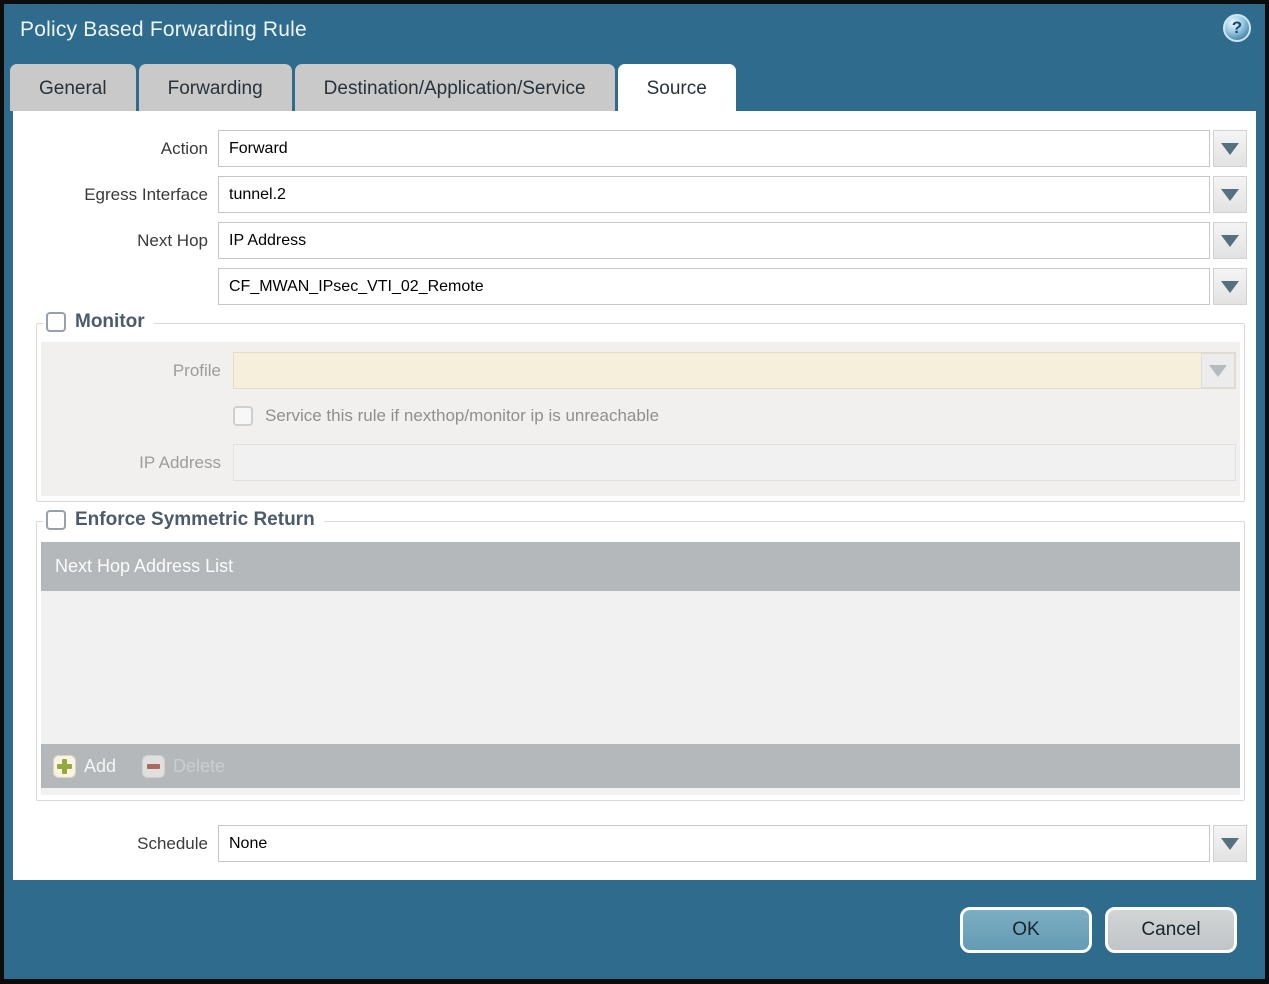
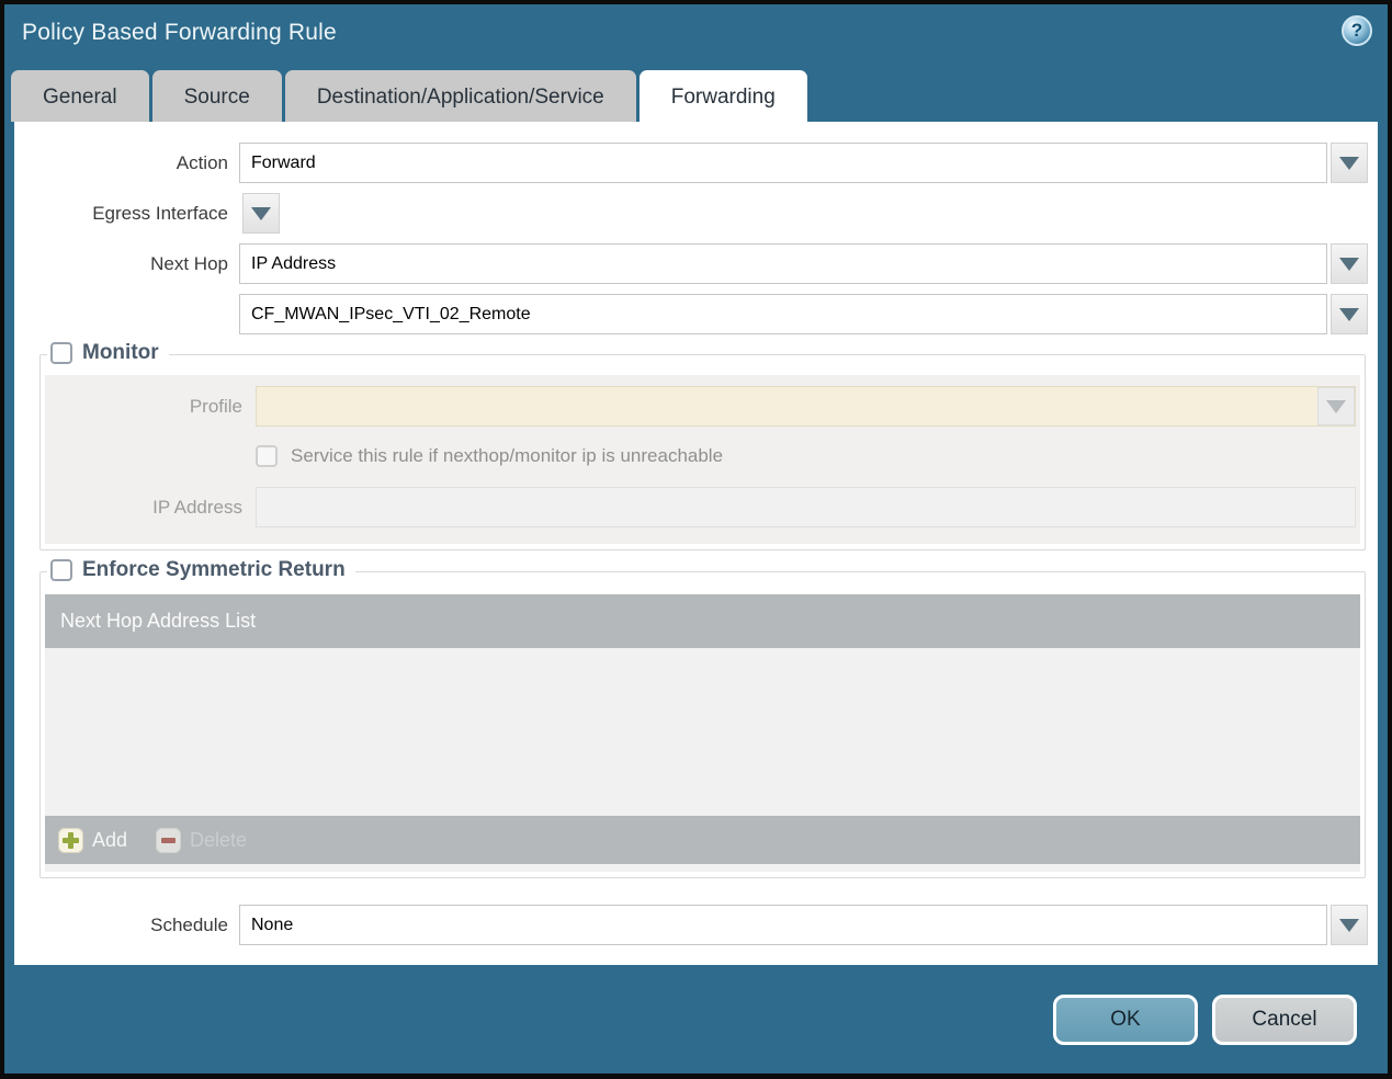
  Policy Based Forwarding Rule
  ?
  General
- Forwarding
+ Source
  Destination/Application/Service
- Source
+ Forwarding
  Action
  Forward
  Egress Interface
- tunnel.2
  Next Hop
  IP Address
  CF_MWAN_IPsec_VTI_02_Remote
  Monitor
  Profile
  Service this rule if nexthop/monitor ip is unreachable
  IP Address
  Enforce Symmetric Return
  Next Hop Address List
  Add
  Schedule
  None
  OK
  Cancel
